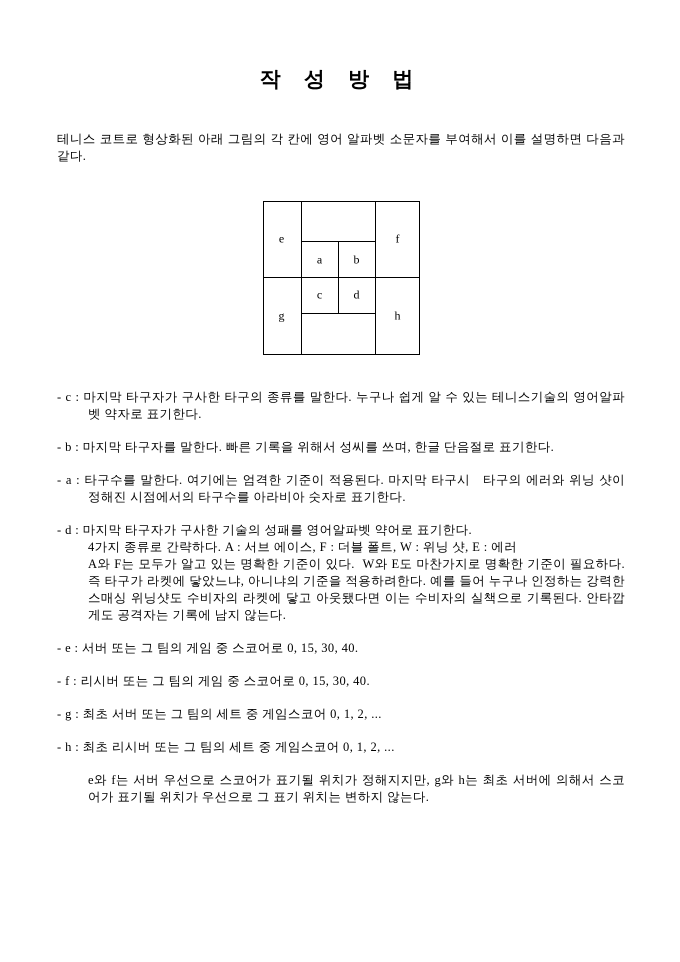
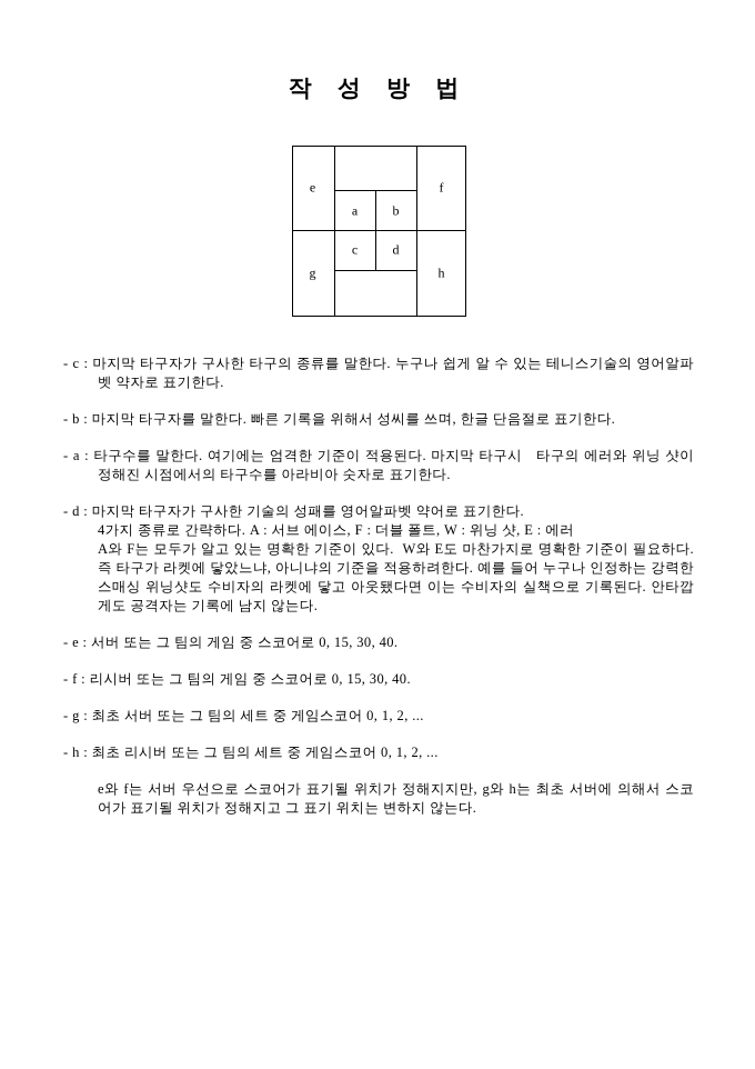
  작 성 방 법
- 테니스 코트로 형상화된 아래 그림의 각 칸에 영어 알파벳 소문자를 부여해서 이를 설명하면 다음과 같다.
  e
  f
  a
  b
  c
  d
  g
  h
  - c : 마지막 타구자가 구사한 타구의 종류를 말한다. 누구나 쉽게 알 수 있는 테니스기술의 영어알파벳 약자로 표기한다.
  - b : 마지막 타구자를 말한다. 빠른 기록을 위해서 성씨를 쓰며, 한글 단음절로 표기한다.
  - a : 타구수를 말한다. 여기에는 엄격한 기준이 적용된다. 마지막 타구시 타구의 에러와 위닝 샷이 정해진 시점에서의 타구수를 아라비아 숫자로 표기한다.
  - d : 마지막 타구자가 구사한 기술의 성패를 영어알파벳 약어로 표기한다.
  4가지 종류로 간략하다. A : 서브 에이스, F : 더블 폴트, W : 위닝 샷, E : 에러
  A와 F는 모두가 알고 있는 명확한 기준이 있다. W와 E도 마찬가지로 명확한 기준이 필요하다. 즉 타구가 라켓에 닿았느냐, 아니냐의 기준을 적용하려한다. 예를 들어 누구나 인정하는 강력한 스매싱 위닝샷도 수비자의 라켓에 닿고 아웃됐다면 이는 수비자의 실책으로 기록된다. 안타깝게도 공격자는 기록에 남지 않는다.
  - e : 서버 또는 그 팀의 게임 중 스코어로 0, 15, 30, 40.
  - f : 리시버 또는 그 팀의 게임 중 스코어로 0, 15, 30, 40.
  - g : 최초 서버 또는 그 팀의 세트 중 게임스코어 0, 1, 2, ...
  - h : 최초 리시버 또는 그 팀의 세트 중 게임스코어 0, 1, 2, ...
- e와 f는 서버 우선으로 스코어가 표기될 위치가 정해지지만, g와 h는 최초 서버에 의해서 스코어가 표기될 위치가 우선으로 그 표기 위치는 변하지 않는다.
+ e와 f는 서버 우선으로 스코어가 표기될 위치가 정해지지만, g와 h는 최초 서버에 의해서 스코어가 표기될 위치가 정해지고 그 표기 위치는 변하지 않는다.
